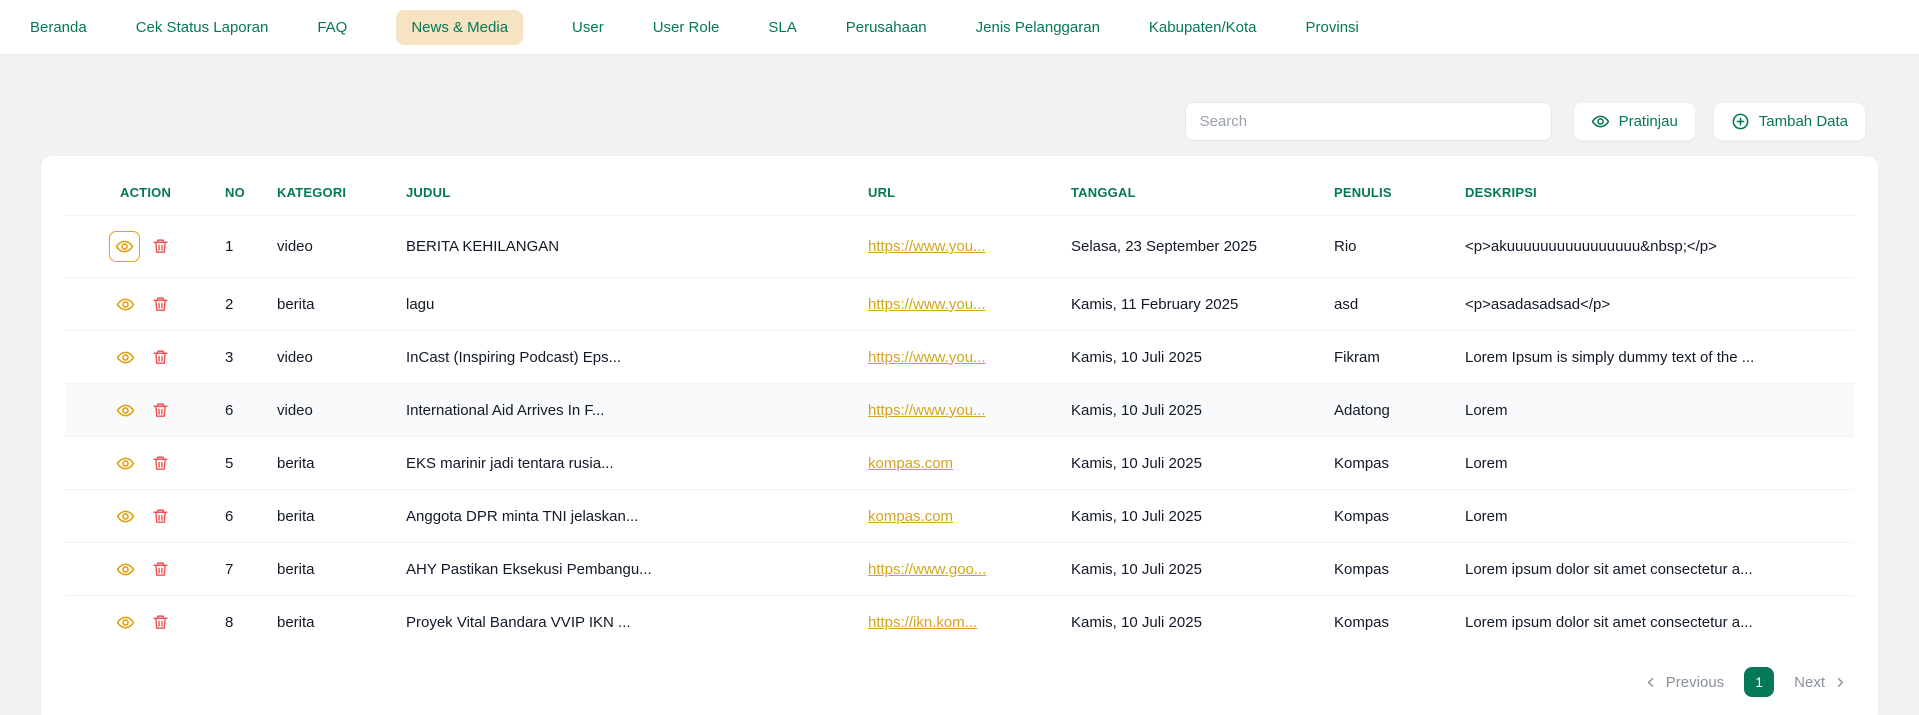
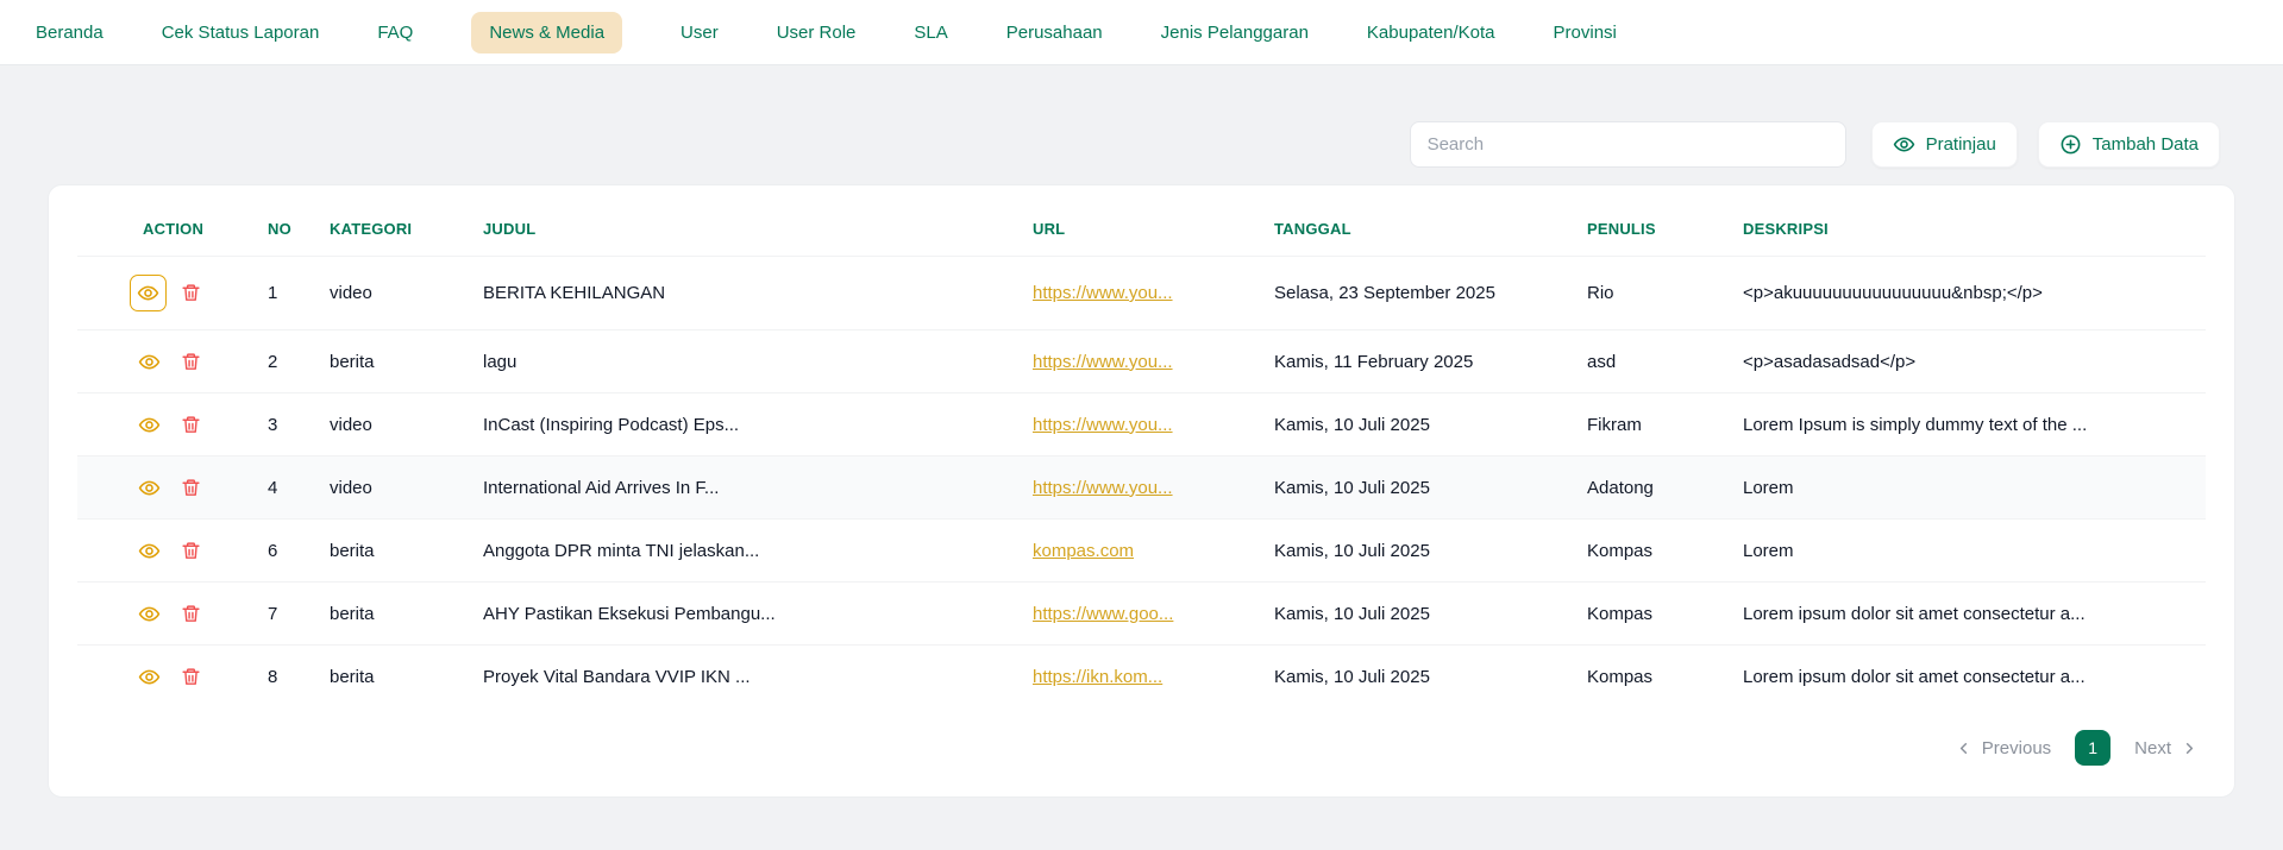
  Beranda
  Cek Status Laporan
  FAQ
  News & Media
  User
  User Role
  SLA
  Perusahaan
  Jenis Pelanggaran
  Kabupaten/Kota
  Provinsi
  Search
  Pratinjau
  Tambah Data
  ACTION	NO	KATEGORI	JUDUL	URL	TANGGAL	PENULIS	DESKRIPSI
  	1	video	BERITA KEHILANGAN	https://www.you...	Selasa, 23 September 2025	Rio	<p>akuuuuuuuuuuuuuuuu&nbsp;</p>
  	2	berita	lagu	https://www.you...	Kamis, 11 February 2025	asd	<p>asadasadsad</p>
  	3	video	InCast (Inspiring Podcast) Eps...	https://www.you...	Kamis, 10 Juli 2025	Fikram	Lorem Ipsum is simply dummy text of the ...
- 	6	video	International Aid Arrives In F...	https://www.you...	Kamis, 10 Juli 2025	Adatong	Lorem
+ 	4	video	International Aid Arrives In F...	https://www.you...	Kamis, 10 Juli 2025	Adatong	Lorem
- 	5	berita	EKS marinir jadi tentara rusia...	kompas.com	Kamis, 10 Juli 2025	Kompas	Lorem
  	6	berita	Anggota DPR minta TNI jelaskan...	kompas.com	Kamis, 10 Juli 2025	Kompas	Lorem
  	7	berita	AHY Pastikan Eksekusi Pembangu...	https://www.goo...	Kamis, 10 Juli 2025	Kompas	Lorem ipsum dolor sit amet consectetur a...
  	8	berita	Proyek Vital Bandara VVIP IKN ...	https://ikn.kom...	Kamis, 10 Juli 2025	Kompas	Lorem ipsum dolor sit amet consectetur a...
  Previous
  1
  Next
